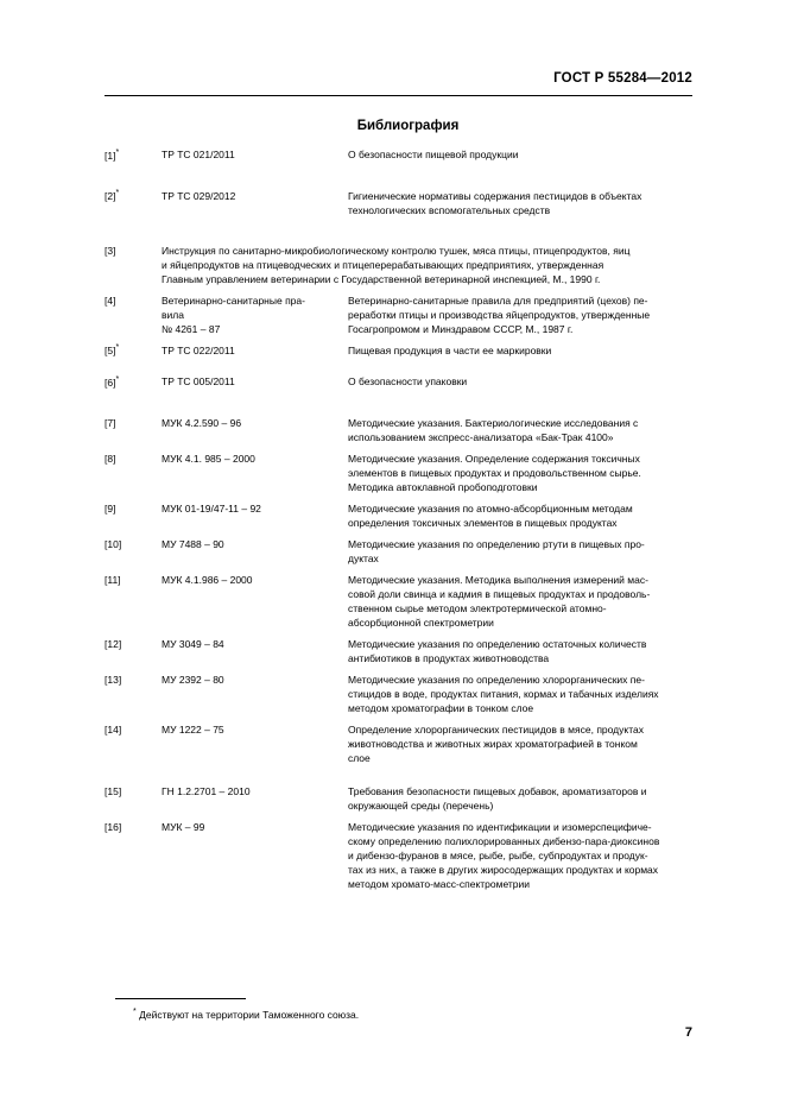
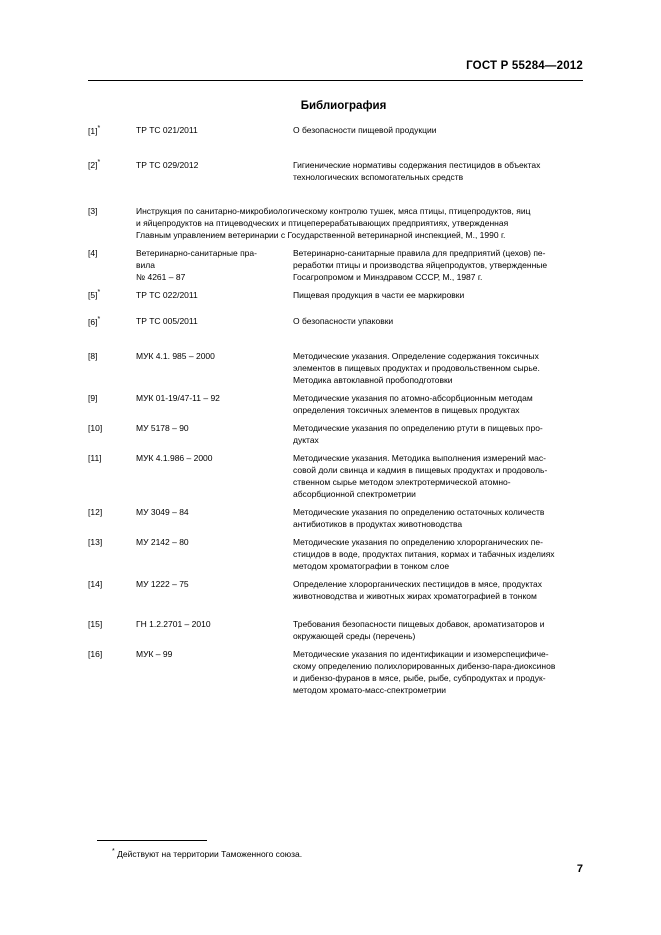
  ГОСТ Р 55284—2012
  Библиография
  [1]
  ТР ТС 021/2011
  О безопасности пищевой продукции
  [2]
  ТР ТС 029/2012
  Гигиенические нормативы содержания пестицидов в объектах
  технологических вспомогательных средств
  [3]
  Инструкция по санитарно-микробиологическому контролю тушек, мяса птицы, птицепродуктов, яиц
  и яйцепродуктов на птицеводческих и птицеперерабатывающих предприятиях, утвержденная
  Главным управлением ветеринарии с Государственной ветеринарной инспекцией, М., 1990 г.
  [4]
  Ветеринарно-санитарные пра-
  вила
  № 4261 – 87
  Ветеринарно-санитарные правила для предприятий (цехов) пе-
  реработки птицы и производства яйцепродуктов, утвержденные
  Госагропромом и Минздравом СССР, М., 1987 г.
  [5]
  ТР ТС 022/2011
  Пищевая продукция в части ее маркировки
  [6]
  ТР ТС 005/2011
  О безопасности упаковки
- [7]
- МУК 4.2.590 – 96
- Методические указания. Бактериологические исследования с
- использованием экспресс-анализатора «Бак-Трак 4100»
  [8]
  МУК 4.1. 985 – 2000
  Методические указания. Определение содержания токсичных
  элементов в пищевых продуктах и продовольственном сырье.
  Методика автоклавной пробоподготовки
  [9]
  МУК 01-19/47-11 – 92
  Методические указания по атомно-абсорбционным методам
  определения токсичных элементов в пищевых продуктах
  [10]
- МУ 7488 – 90
+ МУ 5178 – 90
  Методические указания по определению ртути в пищевых про-
  дуктах
  [11]
  МУК 4.1.986 – 2000
  Методические указания. Методика выполнения измерений мас-
  совой доли свинца и кадмия в пищевых продуктах и продоволь-
  ственном сырье методом электротермической атомно-
  абсорбционной спектрометрии
  [12]
  МУ 3049 – 84
  Методические указания по определению остаточных количеств
  антибиотиков в продуктах животноводства
  [13]
- МУ 2392 – 80
+ МУ 2142 – 80
  Методические указания по определению хлорорганических пе-
  стицидов в воде, продуктах питания, кормах и табачных изделиях
  методом хроматографии в тонком слое
  [14]
  МУ 1222 – 75
  Определение хлорорганических пестицидов в мясе, продуктах
  животноводства и животных жирах хроматографией в тонком
- слое
  [15]
  ГН 1.2.2701 – 2010
  Требования безопасности пищевых добавок, ароматизаторов и
  окружающей среды (перечень)
  [16]
  МУК – 99
  Методические указания по идентификации и изомерспецифиче-
  скому определению полихлорированных дибензо-пара-диоксинов
  и дибензо-фуранов в мясе, рыбе, рыбе, субпродуктах и продук-
- тах из них, а также в других жиросодержащих продуктах и кормах
  методом хромато-масс-спектрометрии
  Действуют на территории Таможенного союза.
  7
